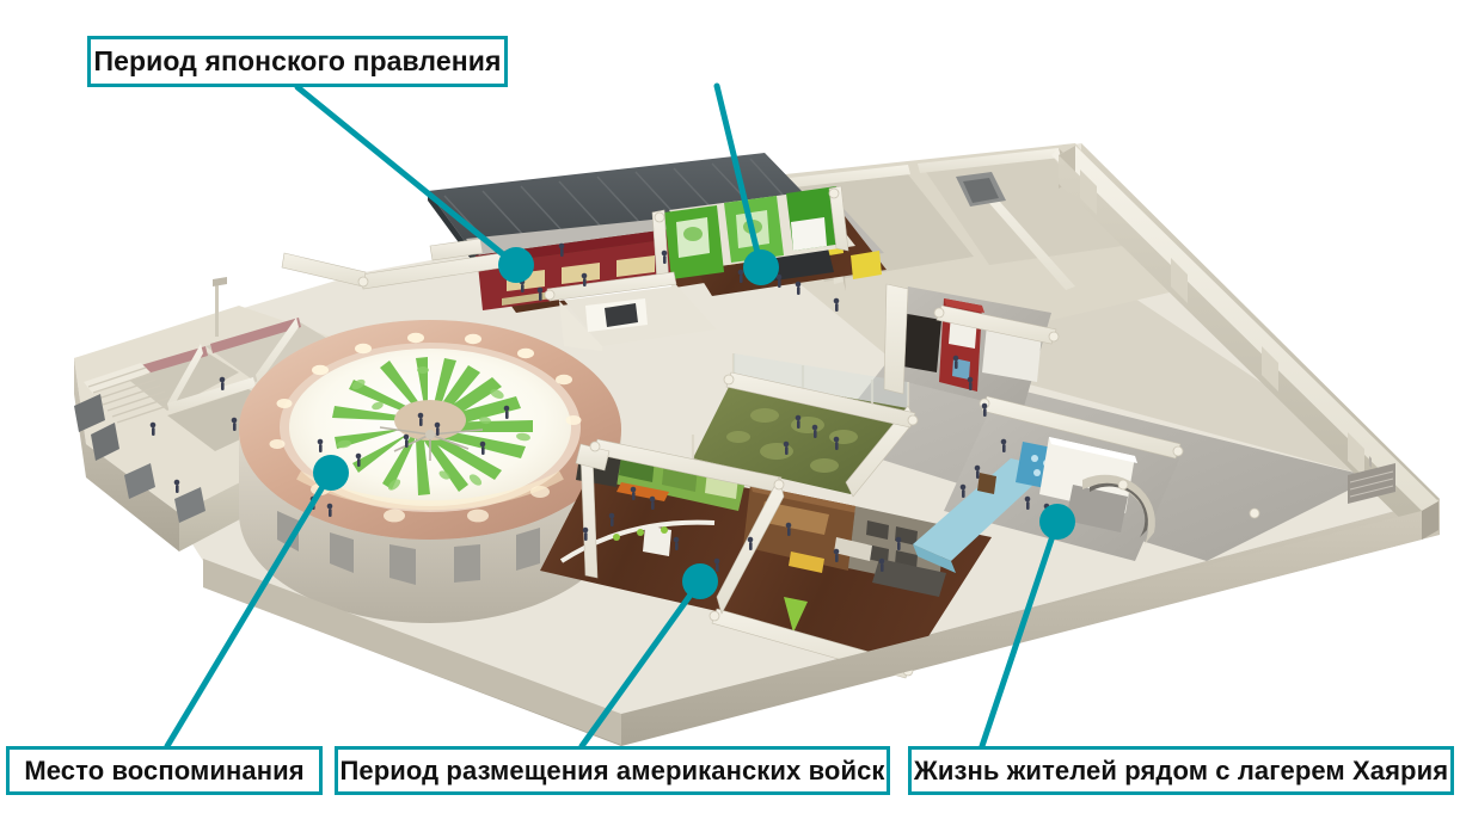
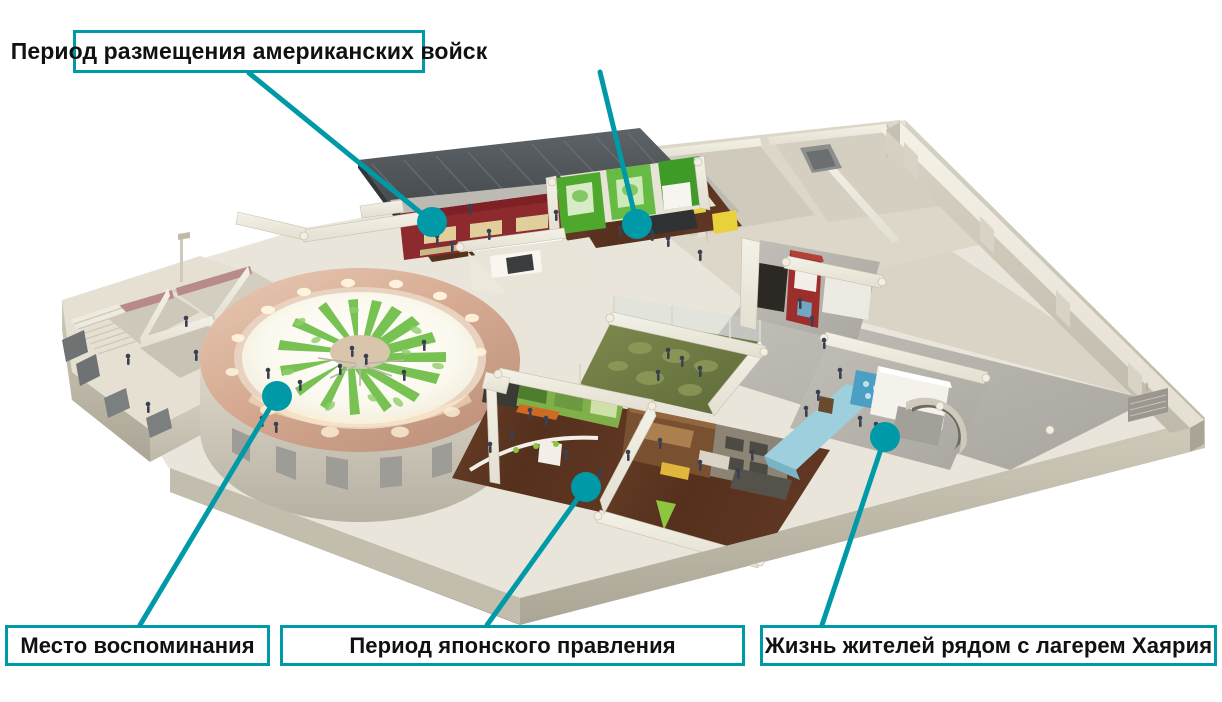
- Период японского правления
+ Период размещения американских войск
  Место воспоминания
- Период размещения американских войск
+ Период японского правления
  Жизнь жителей рядом с лагерем Хаярия
